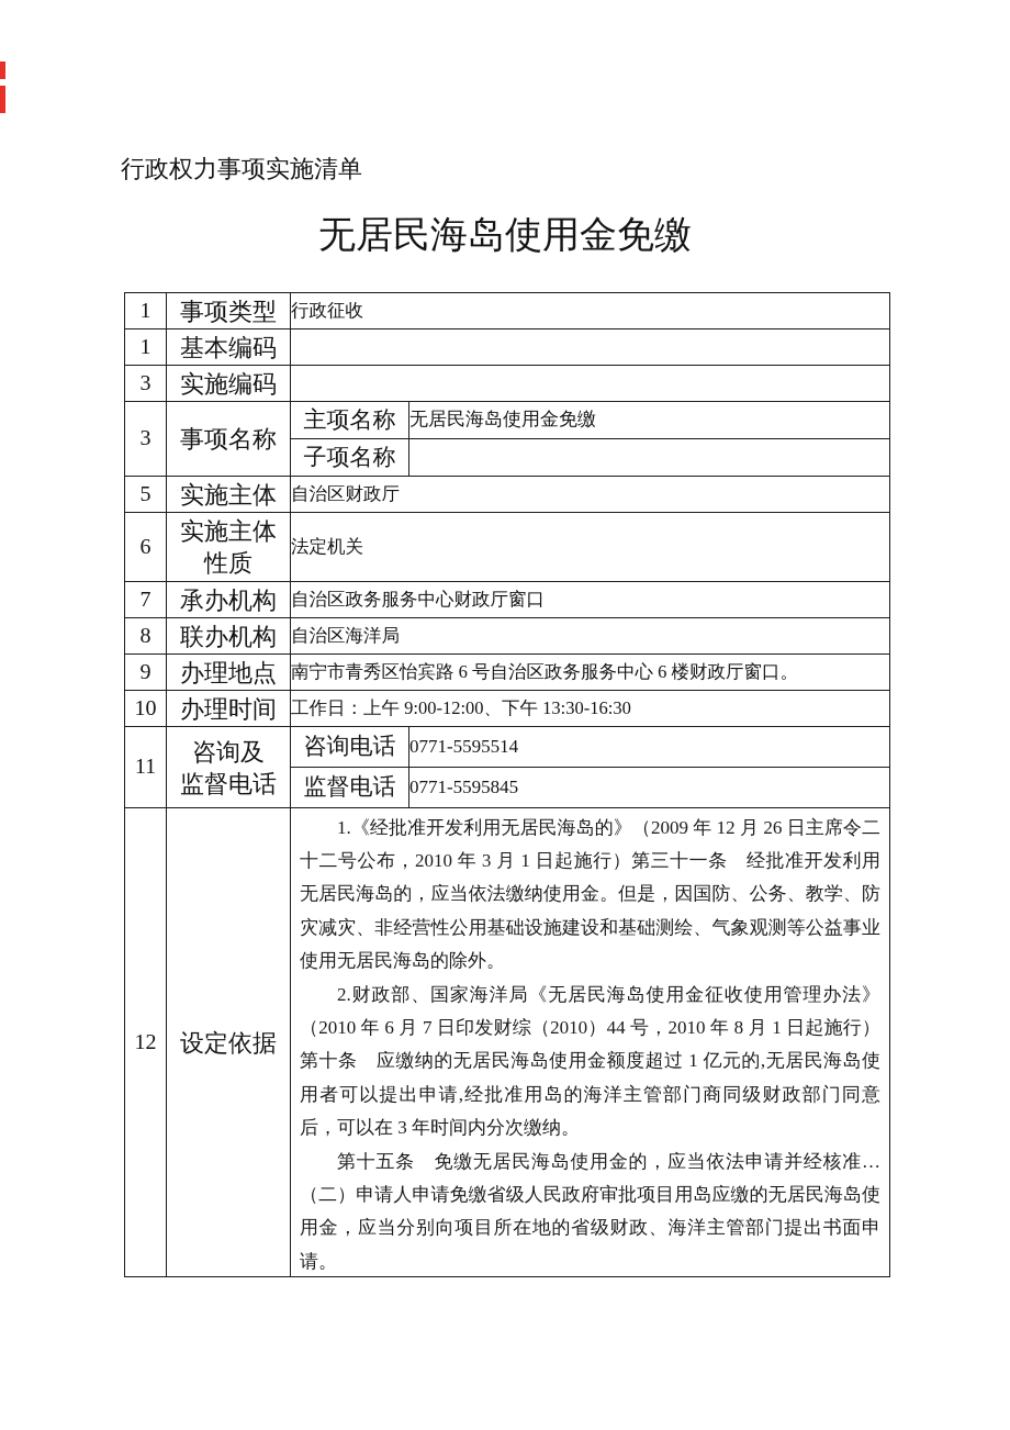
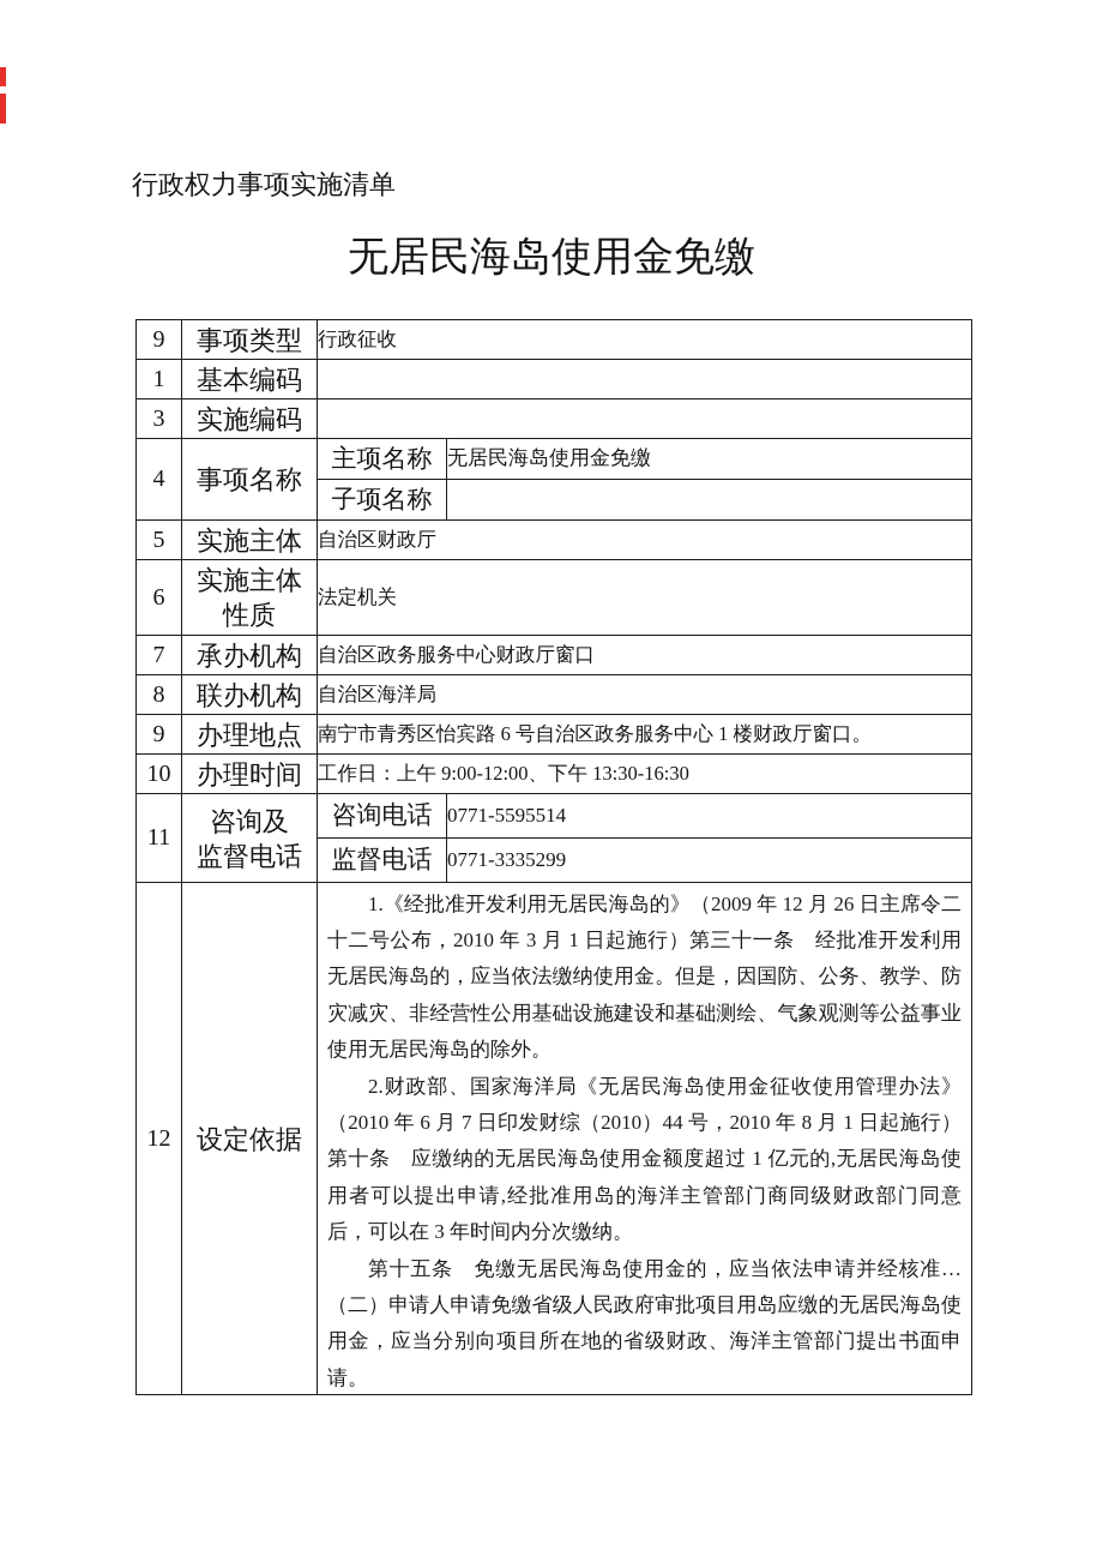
  行政权力事项实施清单
  无居民海岛使用金免缴
- 1	事项类型	行政征收
+ 9	事项类型	行政征收
  1	基本编码
  3	实施编码
- 3	事项名称	主项名称	无居民海岛使用金免缴
+ 4	事项名称	主项名称	无居民海岛使用金免缴
  子项名称
  5	实施主体	自治区财政厅
  6	实施主体 性质	法定机关
  7	承办机构	自治区政务服务中心财政厅窗口
  8	联办机构	自治区海洋局
- 9	办理地点	南宁市青秀区怡宾路 6 号自治区政务服务中心 6 楼财政厅窗口。
+ 9	办理地点	南宁市青秀区怡宾路 6 号自治区政务服务中心 1 楼财政厅窗口。
  10	办理时间	工作日：上午 9:00-12:00、下午 13:30-16:30
  11	咨询及 监督电话	咨询电话	0771-5595514
- 监督电话	0771-5595845
+ 监督电话	0771-3335299
  12	设定依据	1.《经批准开发利用无居民海岛的》（2009 年 12 月 26 日主席令二十二号公布，2010 年 3 月 1 日起施行）第三十一条 经批准开发利用无居民海岛的，应当依法缴纳使用金。但是，因国防、公务、教学、防灾减灾、非经营性公用基础设施建设和基础测绘、气象观测等公益事业使用无居民海岛的除外。 2.财政部、国家海洋局《无居民海岛使用金征收使用管理办法》（2010 年 6 月 7 日印发财综（2010）44 号，2010 年 8 月 1 日起施行）第十条 应缴纳的无居民海岛使用金额度超过 1 亿元的,无居民海岛使用者可以提出申请,经批准用岛的海洋主管部门商同级财政部门同意后，可以在 3 年时间内分次缴纳。 第十五条 免缴无居民海岛使用金的，应当依法申请并经核准…（二）申请人申请免缴省级人民政府审批项目用岛应缴的无居民海岛使用金，应当分别向项目所在地的省级财政、海洋主管部门提出书面申请。
